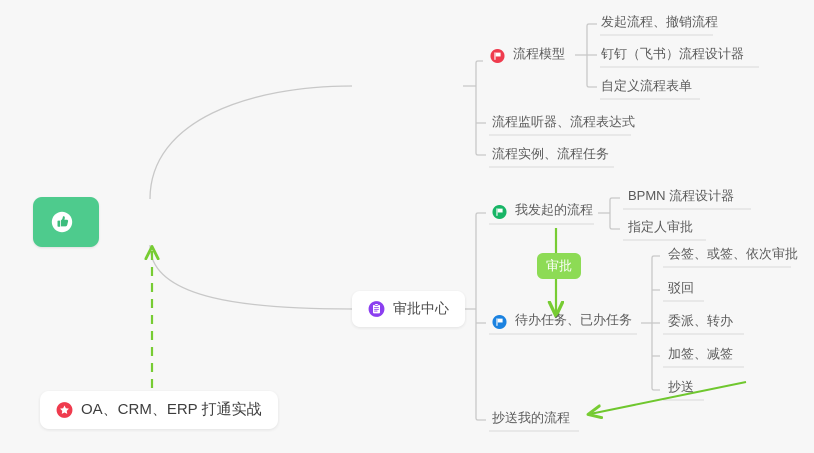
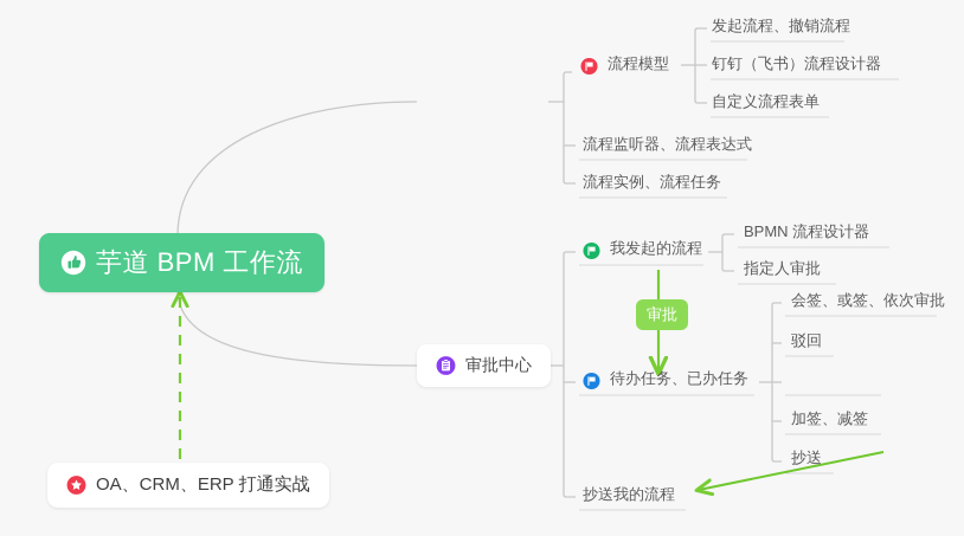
+ 芋道 BPM 工作流
  流程模型
  发起流程、撤销流程
  钉钉（飞书）流程设计器
  自定义流程表单
  流程监听器、流程表达式
  流程实例、流程任务
  审批中心
  我发起的流程
  BPMN 流程设计器
  指定人审批
  待办任务、已办任务
  会签、或签、依次审批
  驳回
- 委派、转办
  加签、减签
  抄送
  抄送我的流程
  审批
  OA、CRM、ERP 打通实战
